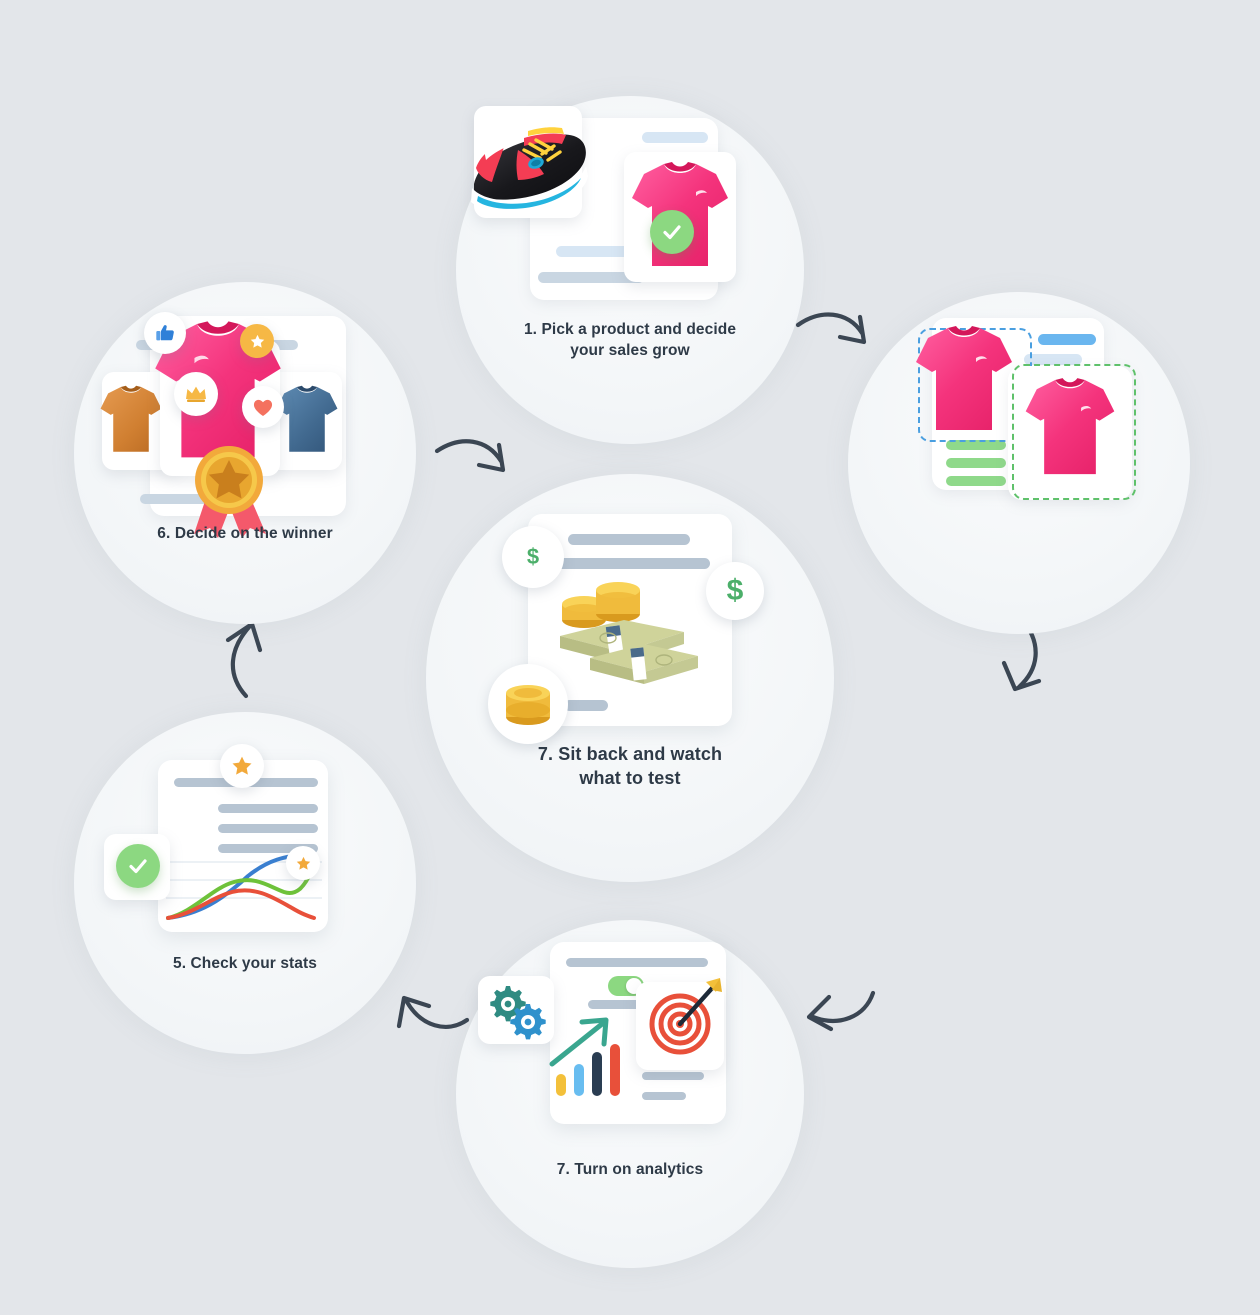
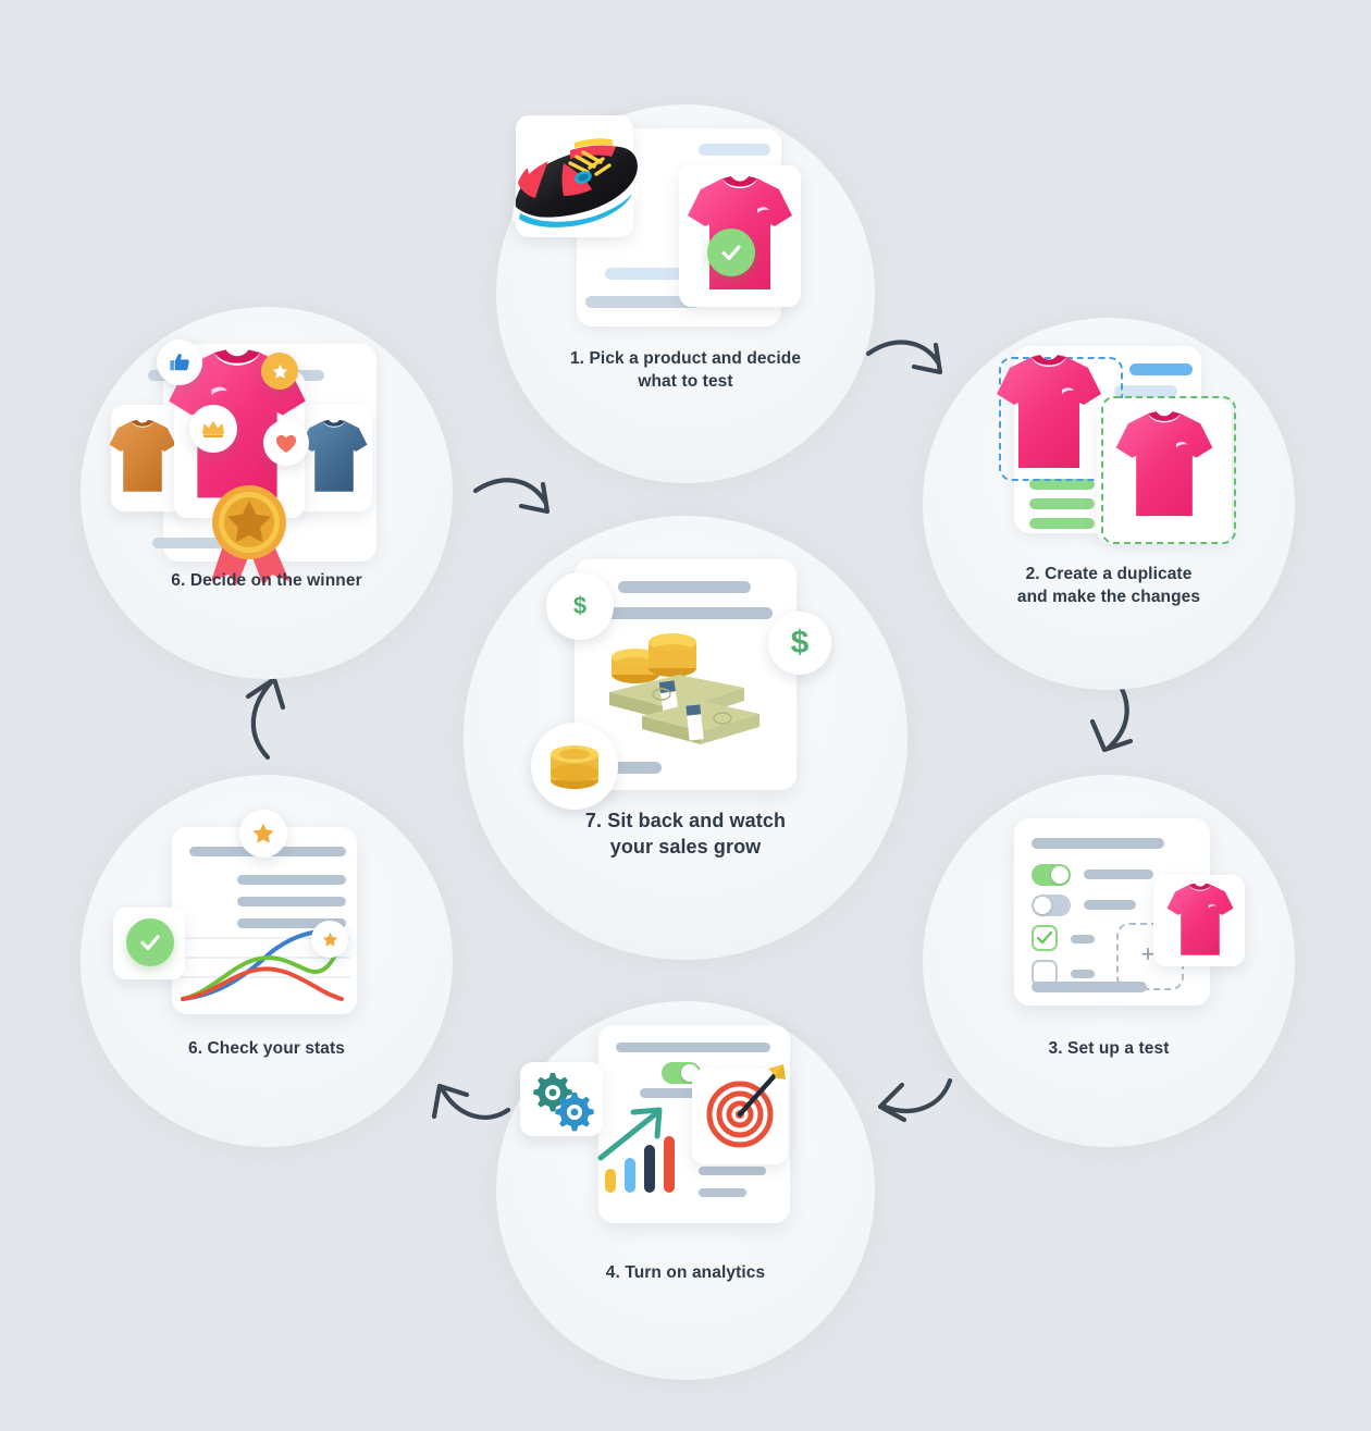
  1. Pick a product and decide
- your sales grow
+ what to test
+ 2. Create a duplicate
+ and make the changes
+ +
+ 3. Set up a test
- 7. Turn on analytics
+ 4. Turn on analytics
- 5. Check your stats
+ 6. Check your stats
  6. Decide on the winner
  $
  $
  7. Sit back and watch
- what to test
+ your sales grow
